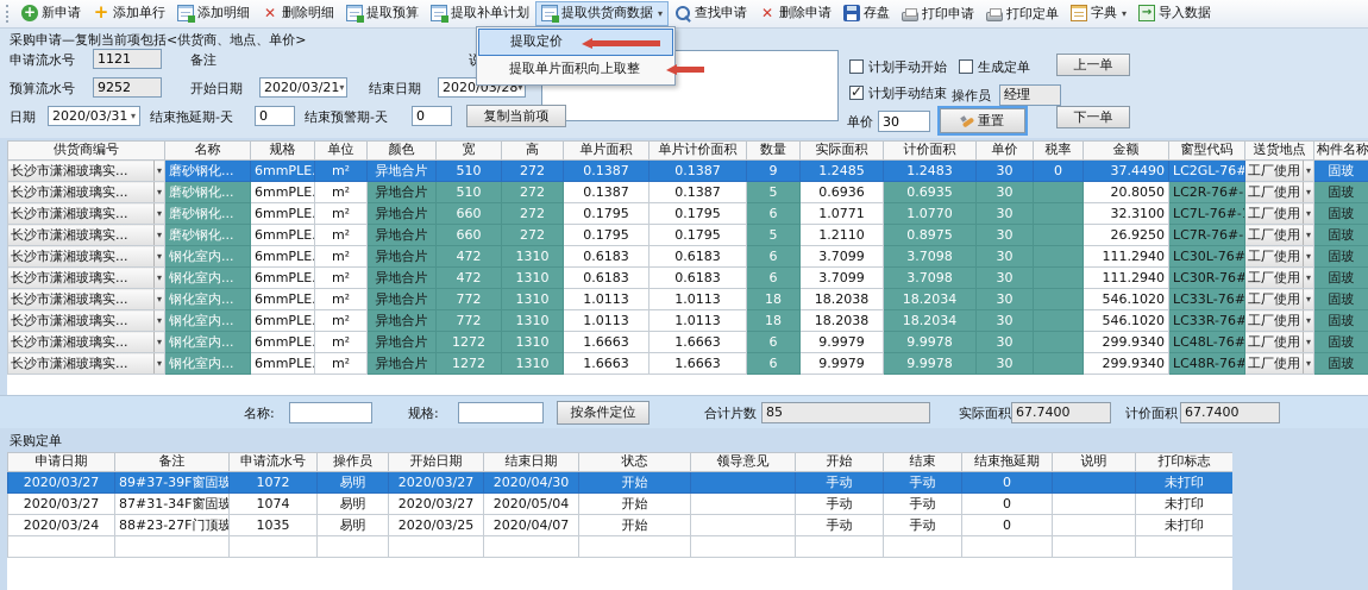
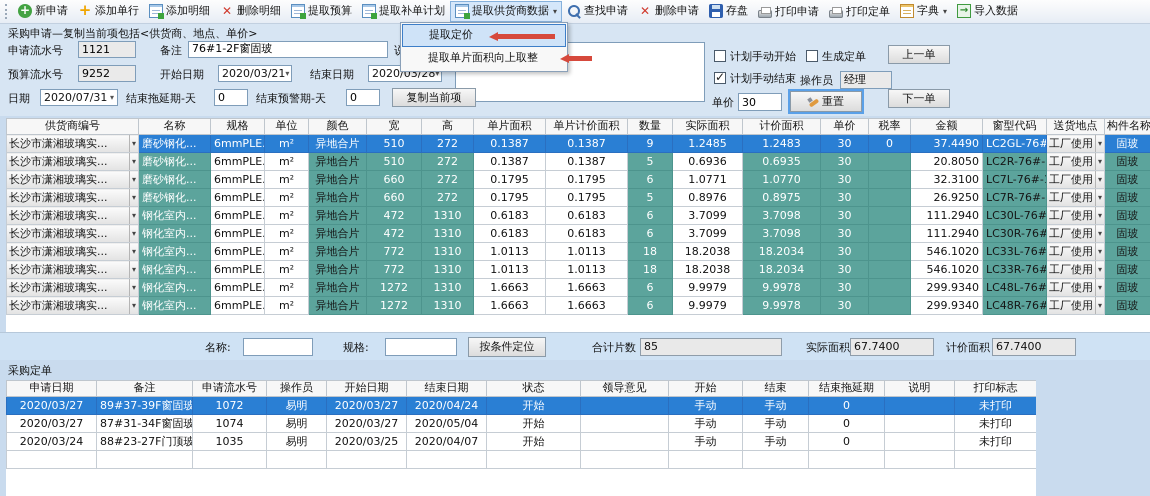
  新申请
  添加单行
  添加明细
  删除明细
  提取预算
  提取补单计划
  提取供货商数据
  ▾
  查找申请
  删除申请
  存盘
  打印申请
  打印定单
  字典
  ▾
  导入数据
  采购申请—复制当前项包括<供货商、地点、单价>
  申请流水号
  1121
  备注
+ 76#1-2F窗固玻
  预算流水号
  9252
  开始日期
  2020/03/21
  ▾
  结束日期
  2020/03/28
  ▾
  日期
- 2020/03/31
+ 2020/07/31
  ▾
  结束拖延期-天
  0
  结束预警期-天
  0
  复制当前项
  计划手动开始
  生成定单
  上一单
  计划手动结束
  操作员
  经理
  单价
  30
  重置
  下一单
  提取定价
  提取单片面积向上取整
  供货商编号	名称	规格	单位	颜色	宽	高	单片面积	单片计价面积	数量	实际面积	计价面积	单价	税率	金额	窗型代码	送货地点	构件名称
  长沙市潇湘玻璃实... ▾	磨砂钢化...	6mmPLE.	m²	异地合片	510	272	0.1387	0.1387	9	1.2485	1.2483	30	0	37.4490	LC2GL-76#	工厂使用 ▾	固玻
  长沙市潇湘玻璃实... ▾	磨砂钢化...	6mmPLE.	m²	异地合片	510	272	0.1387	0.1387	5	0.6936	0.6935	30		20.8050	LC2R-76#-	工厂使用 ▾	固玻
  长沙市潇湘玻璃实... ▾	磨砂钢化...	6mmPLE.	m²	异地合片	660	272	0.1795	0.1795	6	1.0771	1.0770	30		32.3100	LC7L-76#-	工厂使用 ▾	固玻
- 长沙市潇湘玻璃实... ▾	磨砂钢化...	6mmPLE.	m²	异地合片	660	272	0.1795	0.1795	5	1.2110	0.8975	30		26.9250	LC7R-76#-	工厂使用 ▾	固玻
+ 长沙市潇湘玻璃实... ▾	磨砂钢化...	6mmPLE.	m²	异地合片	660	272	0.1795	0.1795	5	0.8976	0.8975	30		26.9250	LC7R-76#-	工厂使用 ▾	固玻
  长沙市潇湘玻璃实... ▾	钢化室内...	6mmPLE.	m²	异地合片	472	1310	0.6183	0.6183	6	3.7099	3.7098	30		111.2940	LC30L-76#	工厂使用 ▾	固玻
  长沙市潇湘玻璃实... ▾	钢化室内...	6mmPLE.	m²	异地合片	472	1310	0.6183	0.6183	6	3.7099	3.7098	30		111.2940	LC30R-76#	工厂使用 ▾	固玻
  长沙市潇湘玻璃实... ▾	钢化室内...	6mmPLE.	m²	异地合片	772	1310	1.0113	1.0113	18	18.2038	18.2034	30		546.1020	LC33L-76#	工厂使用 ▾	固玻
  长沙市潇湘玻璃实... ▾	钢化室内...	6mmPLE.	m²	异地合片	772	1310	1.0113	1.0113	18	18.2038	18.2034	30		546.1020	LC33R-76#	工厂使用 ▾	固玻
  长沙市潇湘玻璃实... ▾	钢化室内...	6mmPLE.	m²	异地合片	1272	1310	1.6663	1.6663	6	9.9979	9.9978	30		299.9340	LC48L-76#	工厂使用 ▾	固玻
  长沙市潇湘玻璃实... ▾	钢化室内...	6mmPLE.	m²	异地合片	1272	1310	1.6663	1.6663	6	9.9979	9.9978	30		299.9340	LC48R-76#	工厂使用 ▾	固玻
  名称:
  规格:
  按条件定位
  合计片数
  85
  实际面积
  67.7400
  计价面积
  67.7400
  采购定单
  申请日期	备注	申请流水号	操作员	开始日期	结束日期	状态	领导意见	开始	结束	结束拖延期	说明	打印标志
- 2020/03/27	89#37-39F窗固玻	1072	易明	2020/03/27	2020/04/30	开始		手动	手动	0		未打印
+ 2020/03/27	89#37-39F窗固玻	1072	易明	2020/03/27	2020/04/24	开始		手动	手动	0		未打印
  2020/03/27	87#31-34F窗固玻	1074	易明	2020/03/27	2020/05/04	开始		手动	手动	0		未打印
  2020/03/24	88#23-27F门顶玻	1035	易明	2020/03/25	2020/04/07	开始		手动	手动	0		未打印
